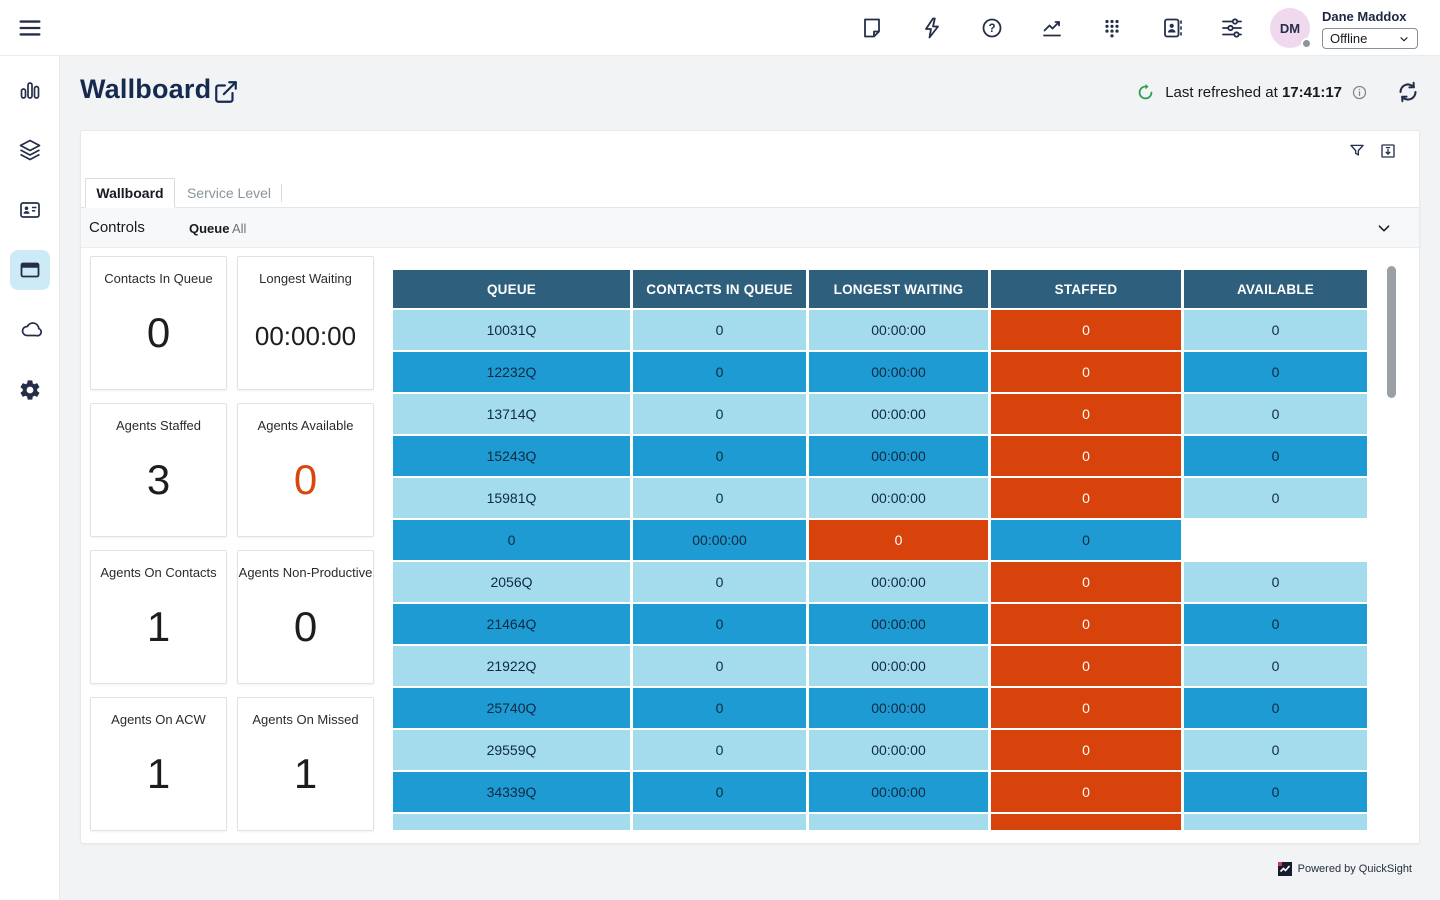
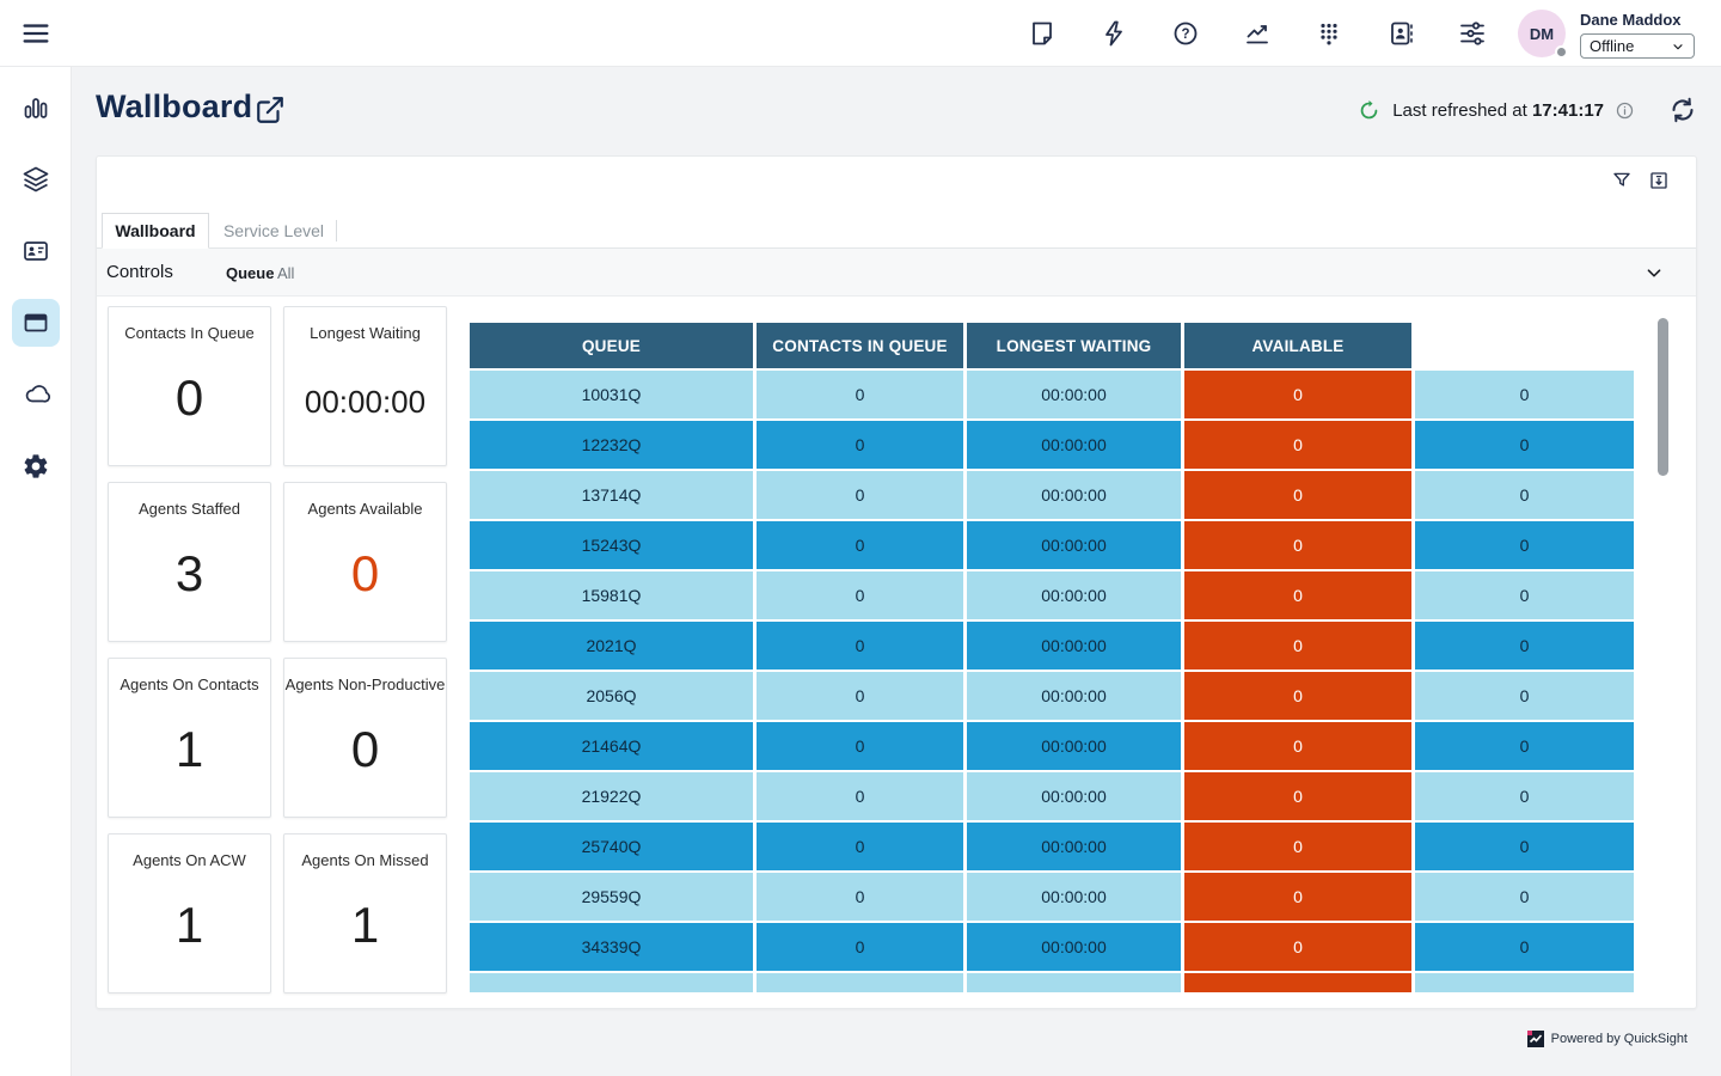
  ?
  DM
  Dane Maddox
  Offline
  Wallboard
  Last refreshed at 17:41:17
  Wallboard
  Service Level
  Controls
  Queue
  All
  Contacts In Queue
  0
  Longest Waiting
  00:00:00
  Agents Staffed
  3
  Agents Available
  0
  Agents On Contacts
  1
  Agents Non-Productive
  0
  Agents On ACW
  1
  Agents On Missed
  1
  QUEUE
  CONTACTS IN QUEUE
  LONGEST WAITING
- STAFFED
  AVAILABLE
  10031Q
  0
  00:00:00
  0
  0
  12232Q
  0
  00:00:00
  0
  0
  13714Q
  0
  00:00:00
  0
  0
  15243Q
  0
  00:00:00
  0
  0
  15981Q
  0
  00:00:00
  0
  0
+ 2021Q
  0
  00:00:00
  0
  0
  2056Q
  0
  00:00:00
  0
  0
  21464Q
  0
  00:00:00
  0
  0
  21922Q
  0
  00:00:00
  0
  0
  25740Q
  0
  00:00:00
  0
  0
  29559Q
  0
  00:00:00
  0
  0
  34339Q
  0
  00:00:00
  0
  0
  Powered by QuickSight
